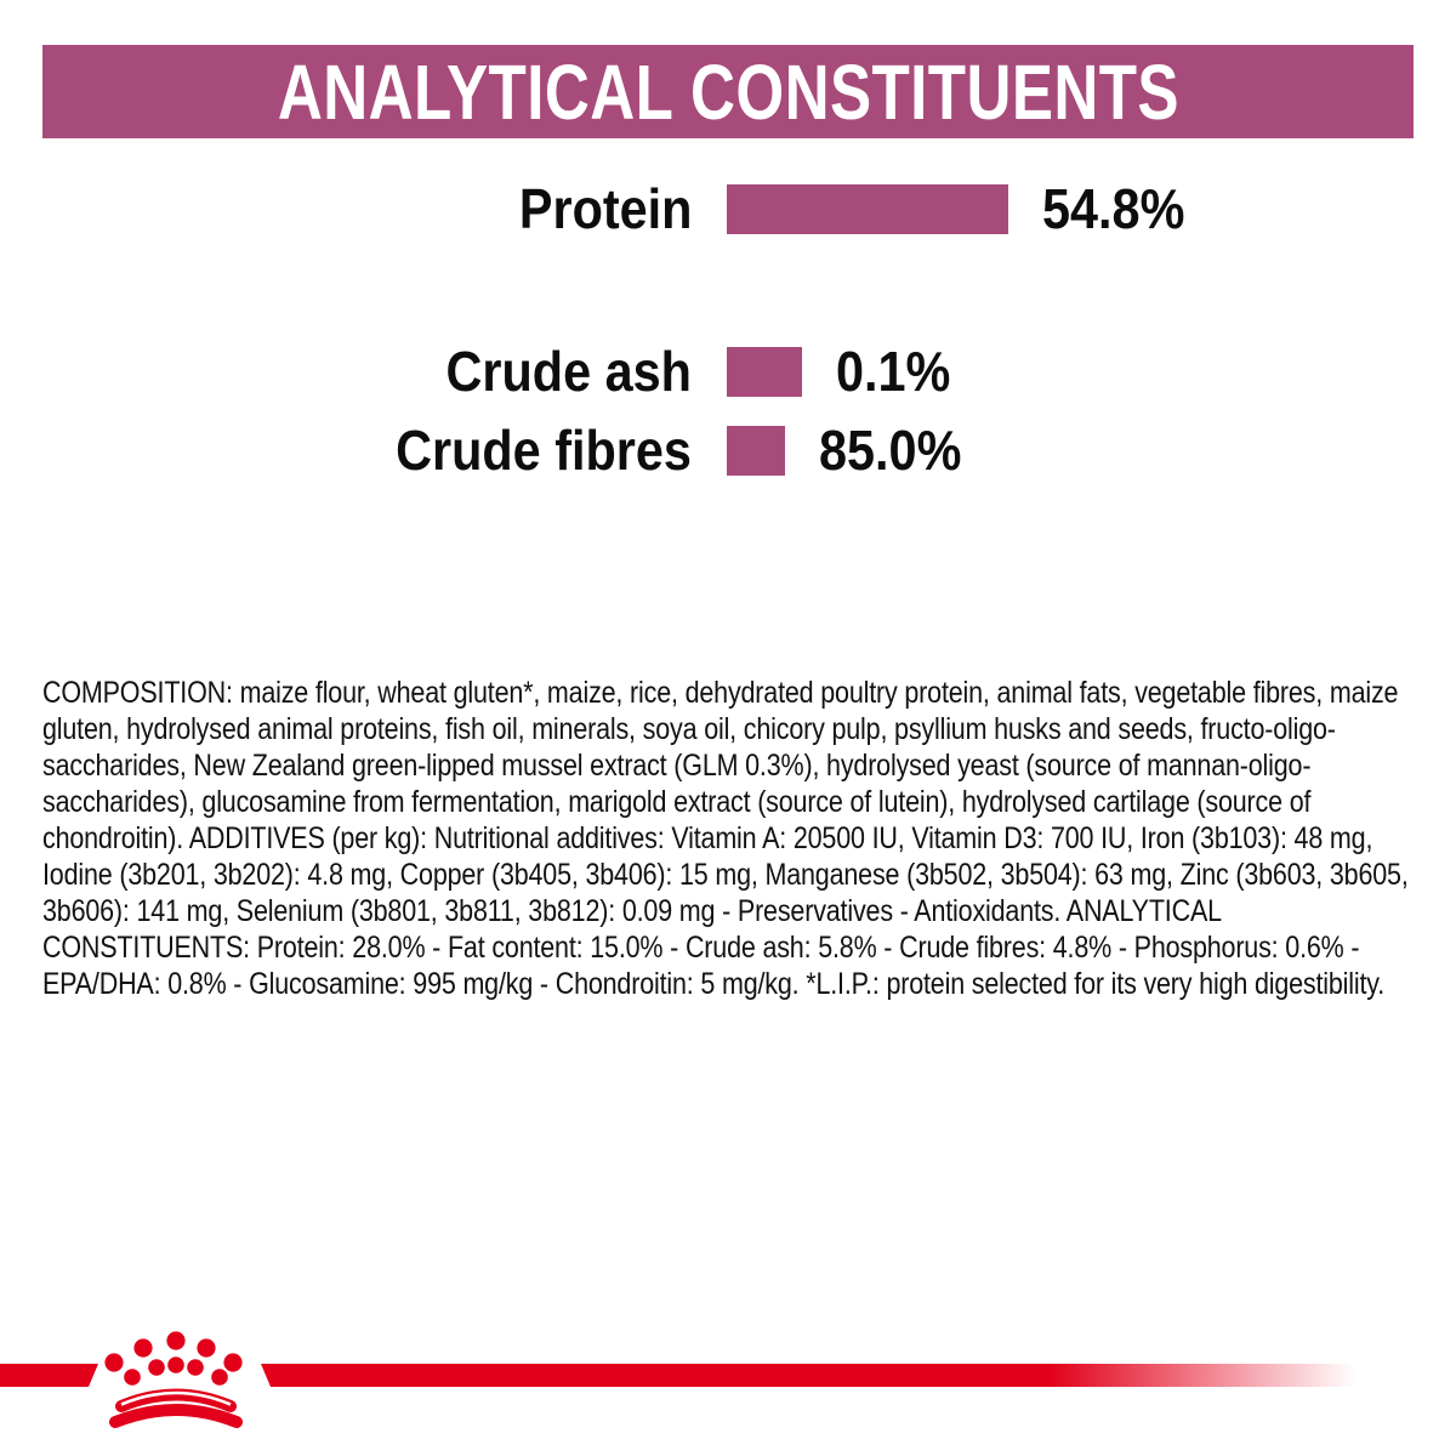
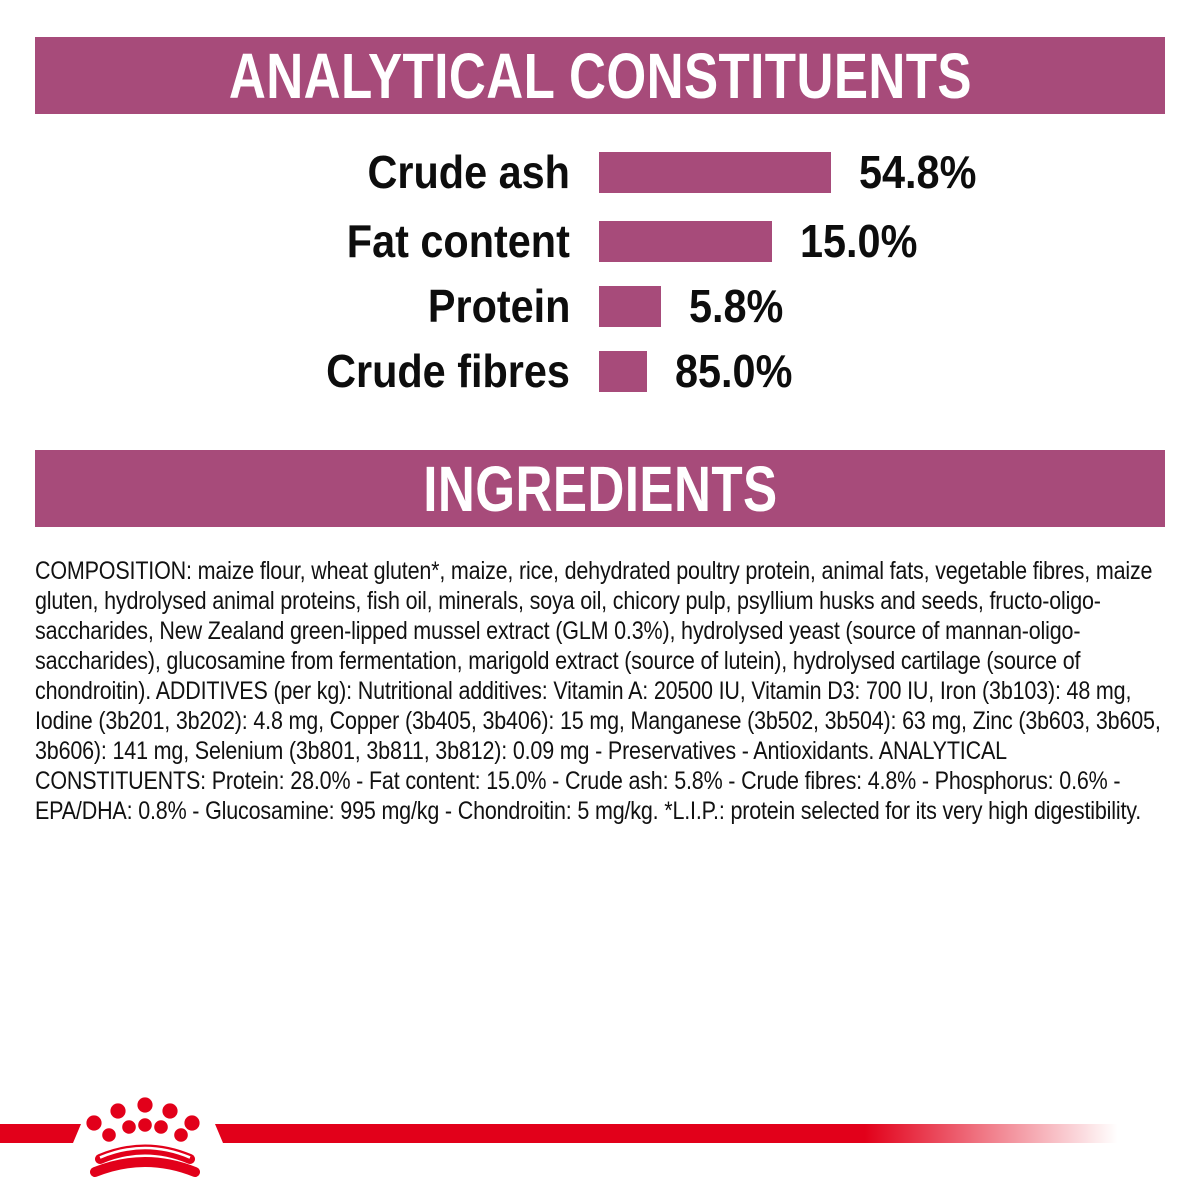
  ANALYTICAL CONSTITUENTS
- Protein
+ Crude ash
  54.8%
+ Fat content
+ 15.0%
- Crude ash
+ Protein
- 0.1%
+ 5.8%
  Crude fibres
  85.0%
+ INGREDIENTS
  COMPOSITION: maize flour, wheat gluten*, maize, rice, dehydrated poultry protein, animal fats, vegetable fibres, maize gluten, hydrolysed animal proteins, fish oil, minerals, soya oil, chicory pulp, psyllium husks and seeds, fructo-oligo-saccharides, New Zealand green-lipped mussel extract (GLM 0.3%), hydrolysed yeast (source of mannan-oligo-saccharides), glucosamine from fermentation, marigold extract (source of lutein), hydrolysed cartilage (source of chondroitin). ADDITIVES (per kg): Nutritional additives: Vitamin A: 20500 IU, Vitamin D3: 700 IU, Iron (3b103): 48 mg, Iodine (3b201, 3b202): 4.8 mg, Copper (3b405, 3b406): 15 mg, Manganese (3b502, 3b504): 63 mg, Zinc (3b603, 3b605, 3b606): 141 mg, Selenium (3b801, 3b811, 3b812): 0.09 mg - Preservatives - Antioxidants. ANALYTICAL CONSTITUENTS: Protein: 28.0% - Fat content: 15.0% - Crude ash: 5.8% - Crude fibres: 4.8% - Phosphorus: 0.6% - EPA/DHA: 0.8% - Glucosamine: 995 mg/kg - Chondroitin: 5 mg/kg. *L.I.P.: protein selected for its very high digestibility.
